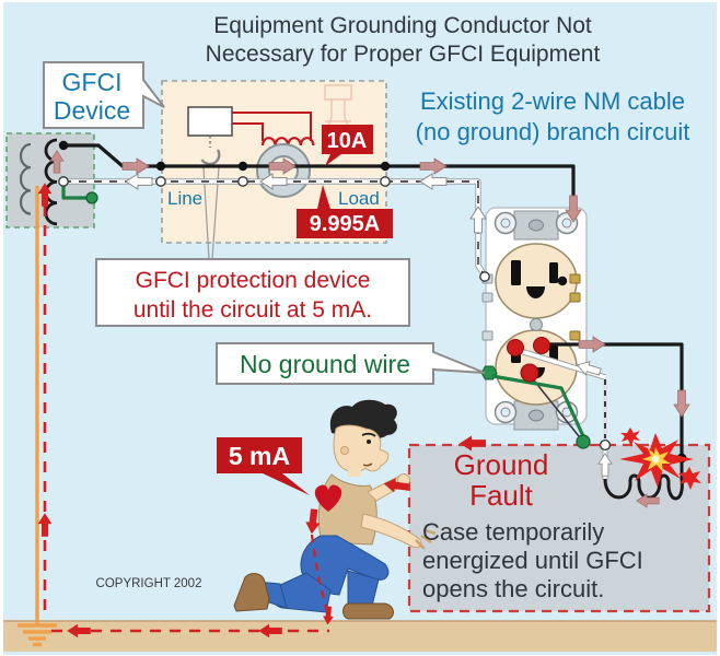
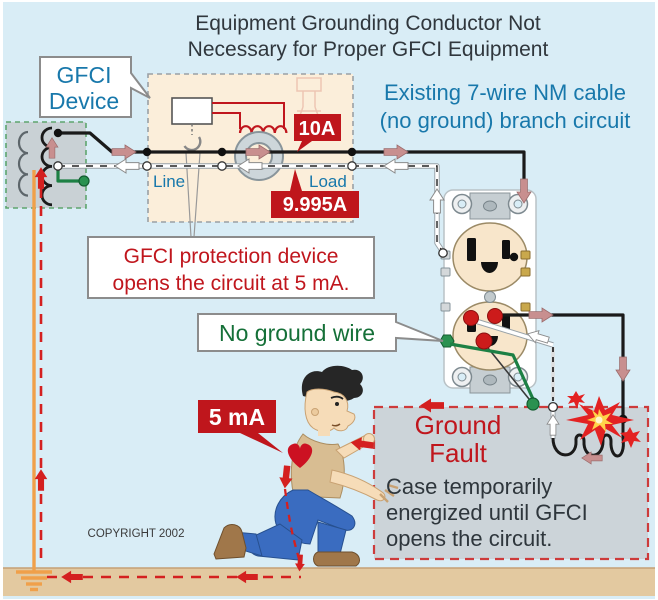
  Equipment Grounding Conductor Not
  Necessary for Proper GFCI Equipment
  Line
  Load
  GFCI
  Device
- Existing 2-wire NM cable
+ Existing 7-wire NM cable
  (no ground) branch circuit
  10A
  9.995A
  GFCI protection device
- until the circuit at 5 mA.
+ opens the circuit at 5 mA.
  No ground wire
  5 mA
  Ground
  Fault
  Case temporarily
  energized until GFCI
  opens the circuit.
  COPYRIGHT 2002
